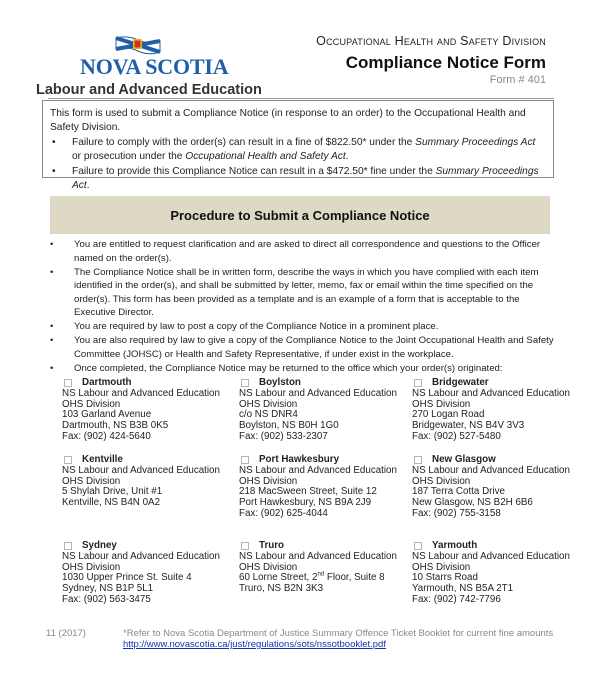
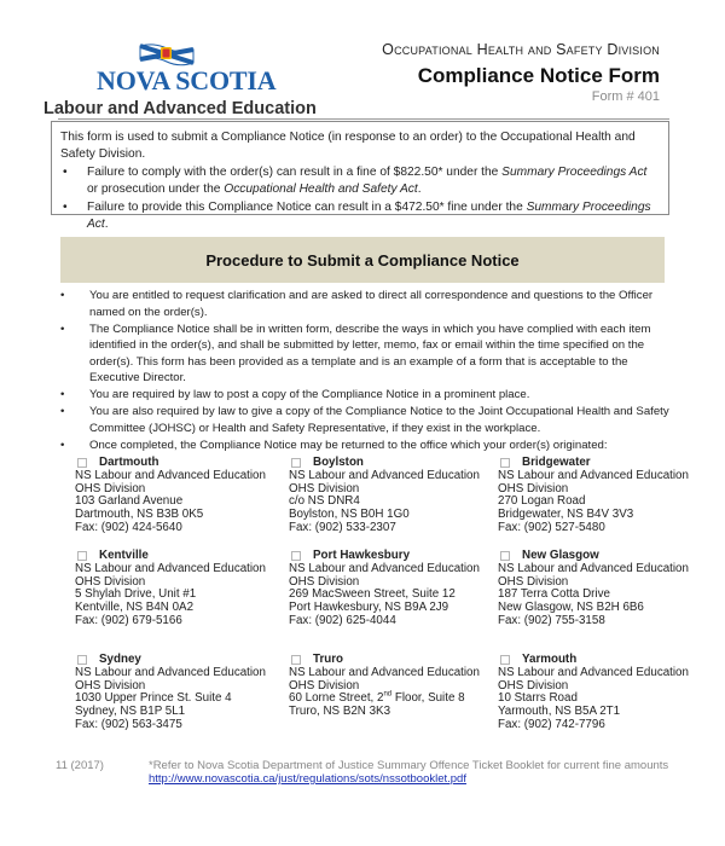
  NOVA SCOTIA
  Labour and Advanced Education
  Occupational Health and Safety Division
  Compliance Notice Form
  Form # 401
  This form is used to submit a Compliance Notice (in response to an order) to the Occupational Health and Safety Division.
  •
  Failure to comply with the order(s) can result in a fine of $822.50* under the Summary Proceedings Act or prosecution under the Occupational Health and Safety Act.
  •
  Failure to provide this Compliance Notice can result in a $472.50* fine under the Summary Proceedings Act.
  Procedure to Submit a Compliance Notice
  •
  You are entitled to request clarification and are asked to direct all correspondence and questions to the Officer named on the order(s).
  •
  The Compliance Notice shall be in written form, describe the ways in which you have complied with each item identified in the order(s), and shall be submitted by letter, memo, fax or email within the time specified on the order(s). This form has been provided as a template and is an example of a form that is acceptable to the Executive Director.
  •
  You are required by law to post a copy of the Compliance Notice in a prominent place.
  •
- You are also required by law to give a copy of the Compliance Notice to the Joint Occupational Health and Safety Committee (JOHSC) or Health and Safety Representative, if under exist in the workplace.
+ You are also required by law to give a copy of the Compliance Notice to the Joint Occupational Health and Safety Committee (JOHSC) or Health and Safety Representative, if they exist in the workplace.
  •
  Once completed, the Compliance Notice may be returned to the office which your order(s) originated:
  Dartmouth
  NS Labour and Advanced Education
  OHS Division
  103 Garland Avenue
  Dartmouth, NS B3B 0K5
  Fax: (902) 424-5640
  Boylston
  NS Labour and Advanced Education
  OHS Division
  c/o NS DNR4
  Boylston, NS B0H 1G0
  Fax: (902) 533-2307
  Bridgewater
  NS Labour and Advanced Education
  OHS Division
  270 Logan Road
  Bridgewater, NS B4V 3V3
  Fax: (902) 527-5480
  Kentville
  NS Labour and Advanced Education
  OHS Division
  5 Shylah Drive, Unit #1
  Kentville, NS B4N 0A2
+ Fax: (902) 679-5166
  Port Hawkesbury
  NS Labour and Advanced Education
  OHS Division
- 218 MacSween Street, Suite 12
+ 269 MacSween Street, Suite 12
  Port Hawkesbury, NS B9A 2J9
  Fax: (902) 625-4044
  New Glasgow
  NS Labour and Advanced Education
  OHS Division
  187 Terra Cotta Drive
  New Glasgow, NS B2H 6B6
  Fax: (902) 755-3158
  Sydney
  NS Labour and Advanced Education
  OHS Division
  1030 Upper Prince St. Suite 4
  Sydney, NS B1P 5L1
  Fax: (902) 563-3475
  Truro
  NS Labour and Advanced Education
  OHS Division
  60 Lorne Street, 2 Floor, Suite 8
  Truro, NS B2N 3K3
  Yarmouth
  NS Labour and Advanced Education
  OHS Division
  10 Starrs Road
  Yarmouth, NS B5A 2T1
  Fax: (902) 742-7796
  11 (2017)
  *Refer to Nova Scotia Department of Justice Summary Offence Ticket Booklet for current fine amounts
  http://www.novascotia.ca/just/regulations/sots/nssotbooklet.pdf
